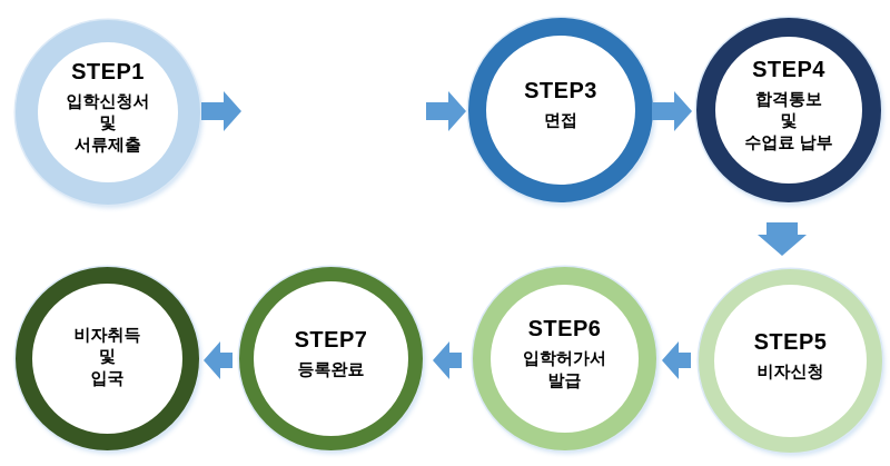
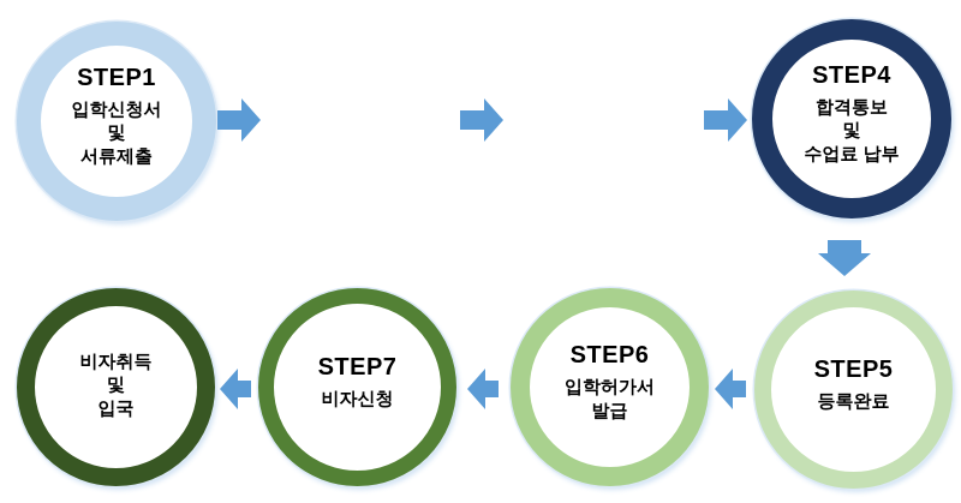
  STEP1
  입학신청서
  및
  서류제출
- STEP3
- 면접
  STEP4
  합격통보
  및
  수업료 납부
  STEP5
- 비자신청
+ 등록완료
  STEP6
  입학허가서
  발급
  STEP7
- 등록완료
+ 비자신청
  비자취득
  및
  입국
